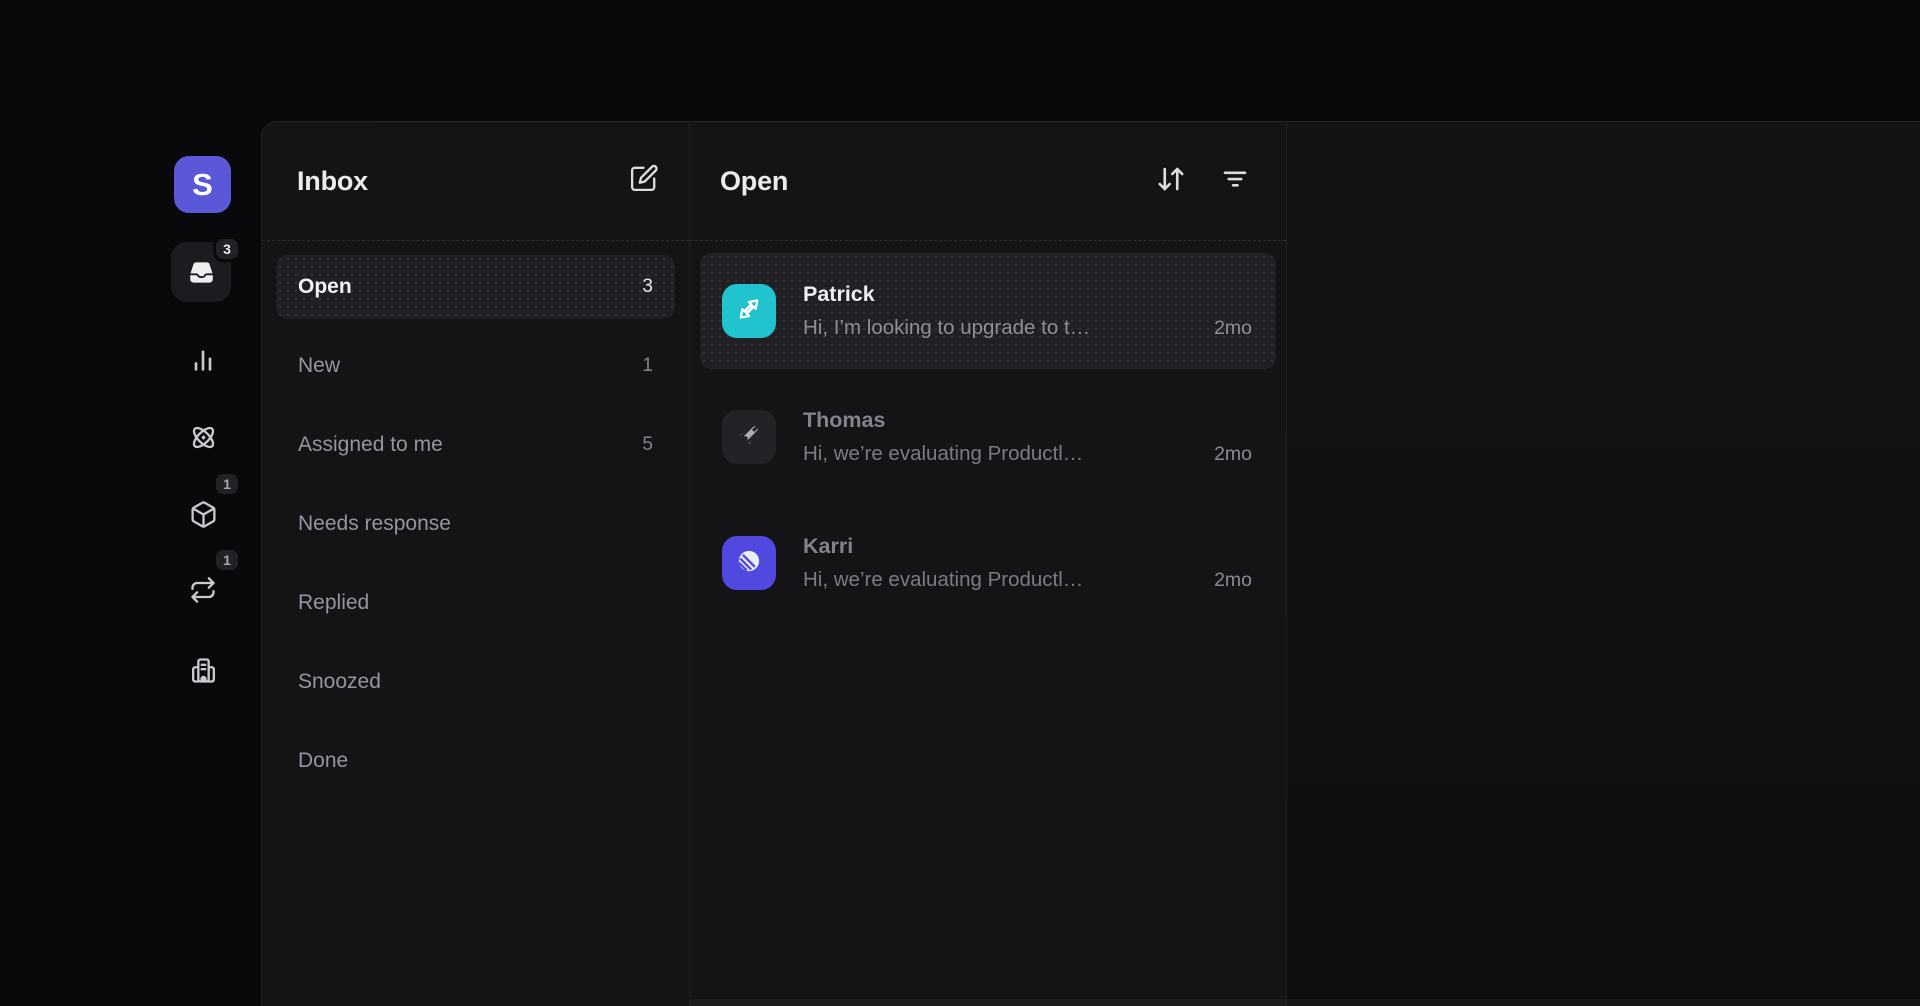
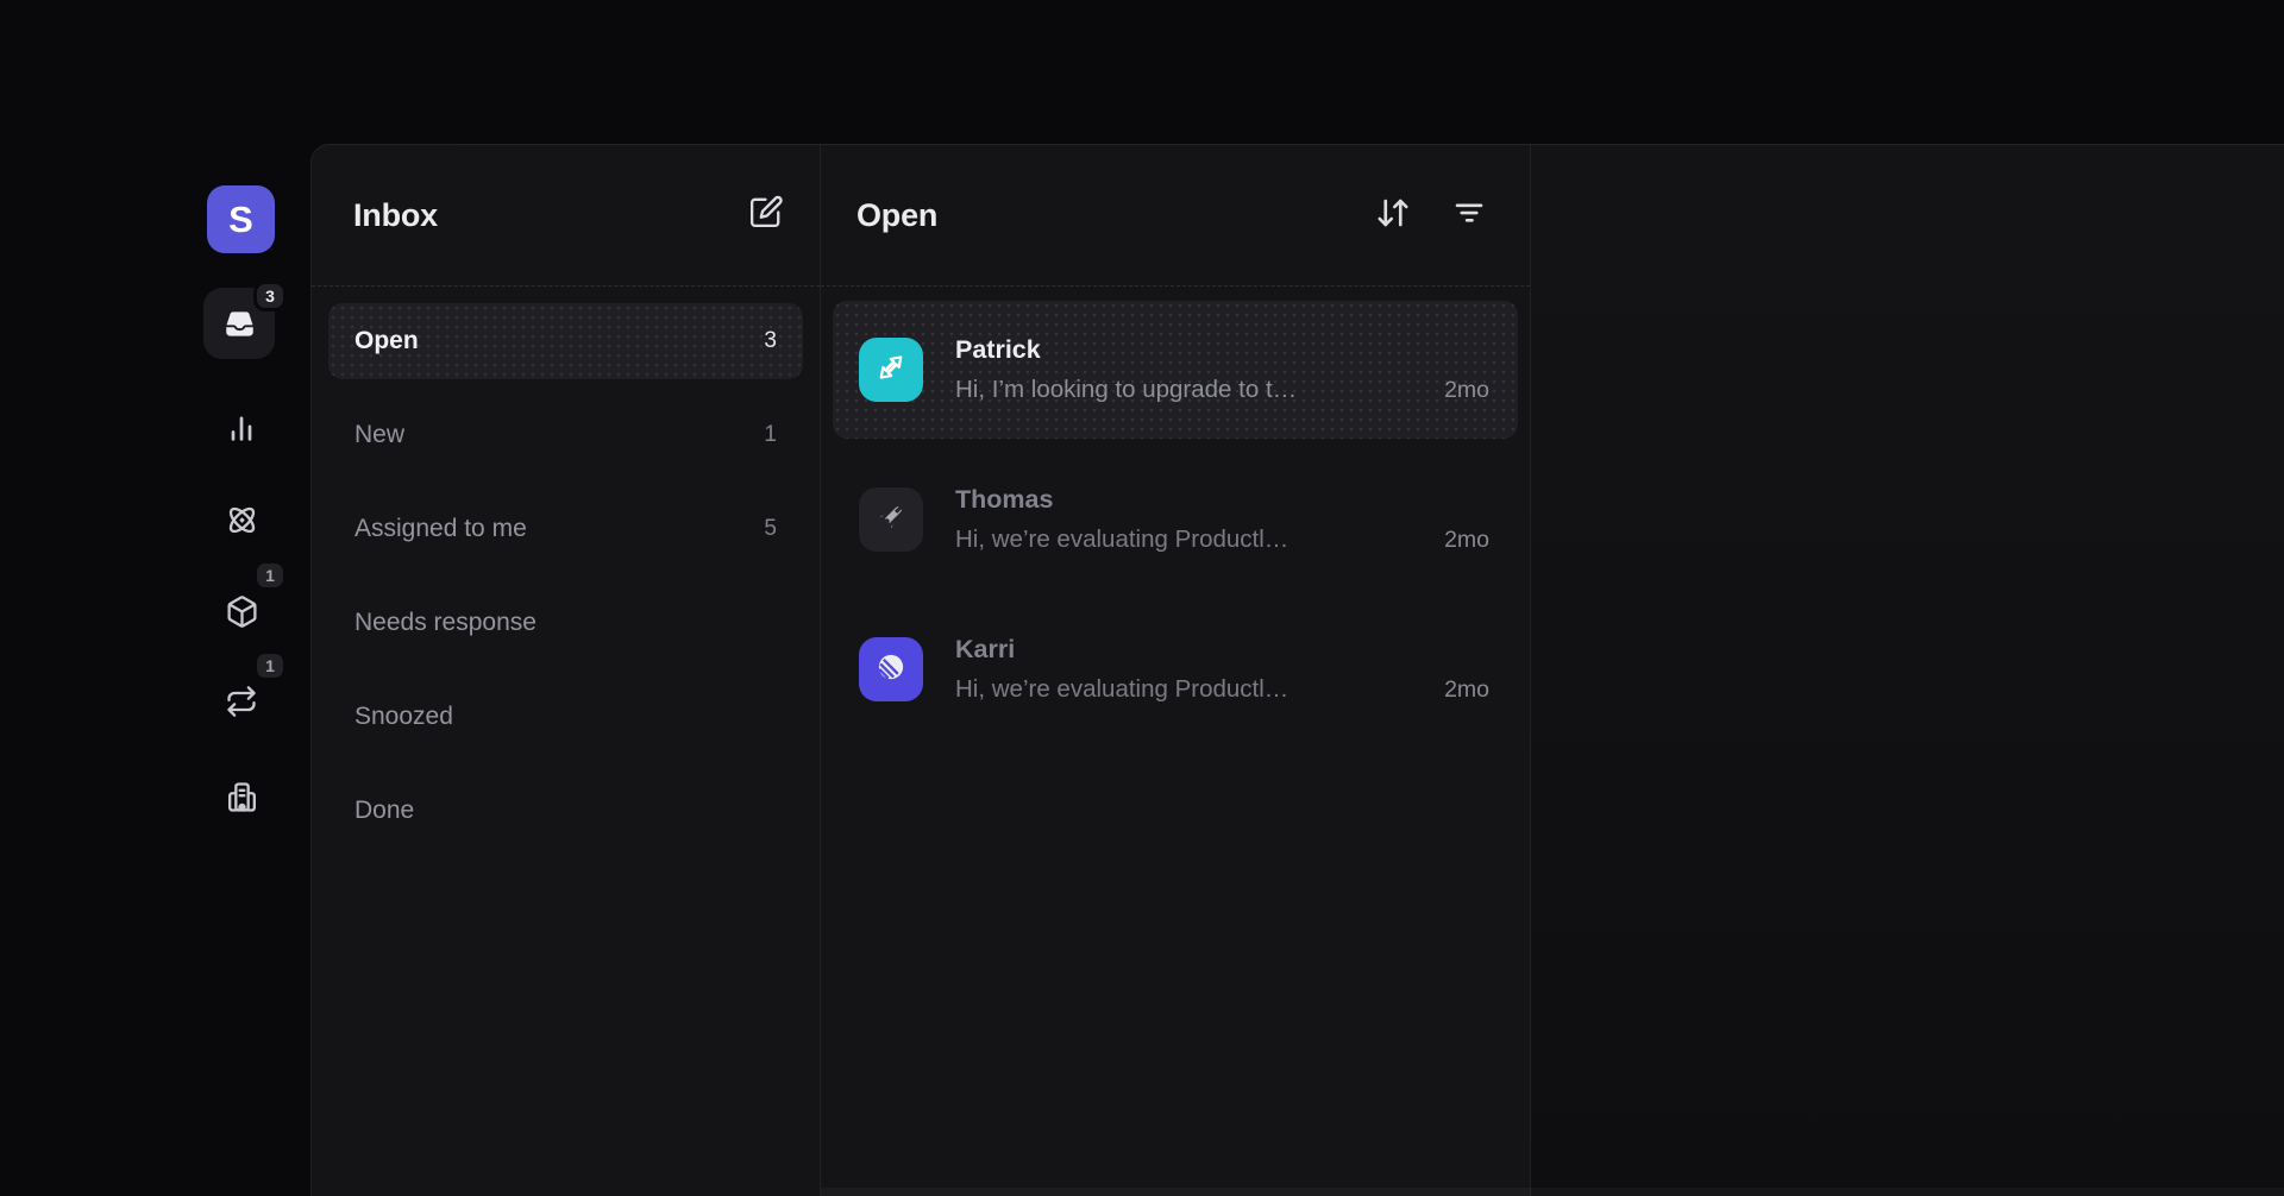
  S
  3
  1
  1
  Inbox
  Open
  3
  New
  1
  Assigned to me
  5
  Needs response
- Replied
  Snoozed
  Done
  Open
  Patrick
  Hi, I’m looking to upgrade to t…
  2mo
  Thomas
  Hi, we’re evaluating Productl…
  2mo
  Karri
  Hi, we’re evaluating Productl…
  2mo
